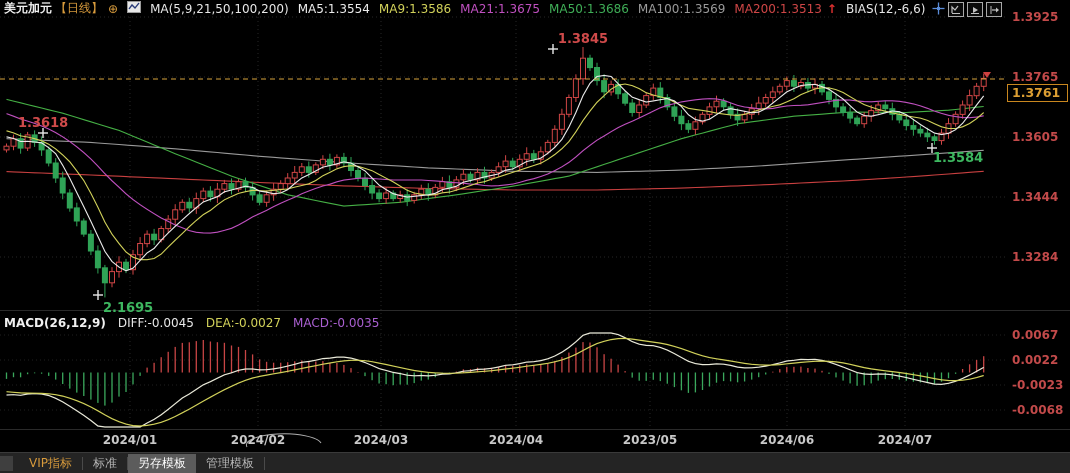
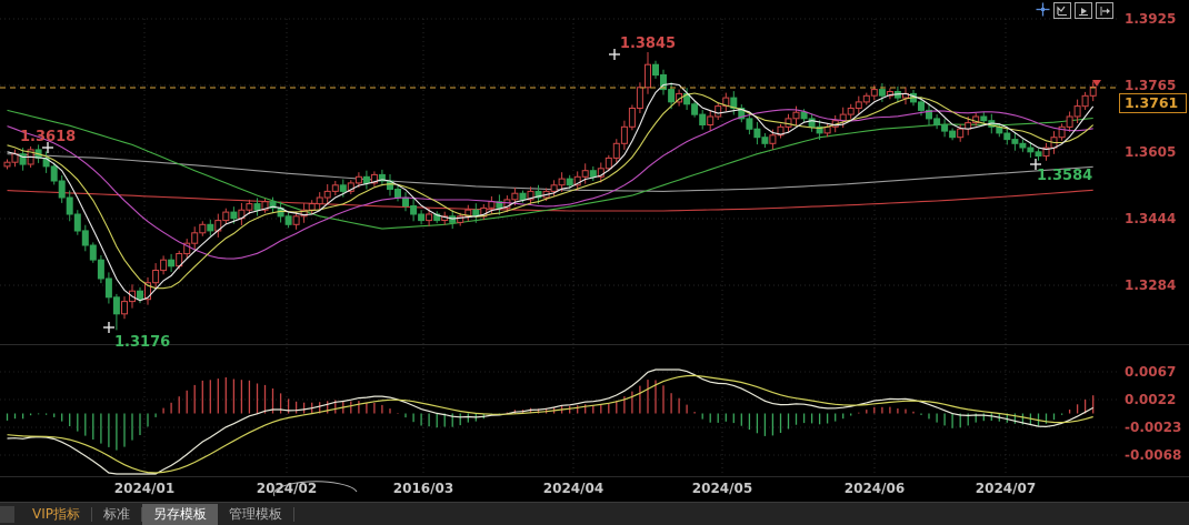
  1.3618
  1.3845
- 2.1695
+ 1.3176
  1.3584
  1.3925
  1.3765
  1.3605
  1.3444
  1.3284
  0.0067
  0.0022
  -0.0023
  -0.0068
  2024/01
  2024/02
- 2024/03
+ 2016/03
  2024/04
- 2023/05
+ 2024/05
  2024/06
  2024/07
  1.3761
- 美元加元
- 【日线】
- ⊕
- MA(5,9,21,50,100,200)
- MA5:1.3554
- MA9:1.3586
- MA21:1.3675
- MA50:1.3686
- MA100:1.3569
- MA200:1.3513
- ↑
- BIAS(12,-6,6)
- MACD(26,12,9)
- DIFF:-0.0045
- DEA:-0.0027
- MACD:-0.0035
  VIP指标
  标准
  另存模板
  管理模板
